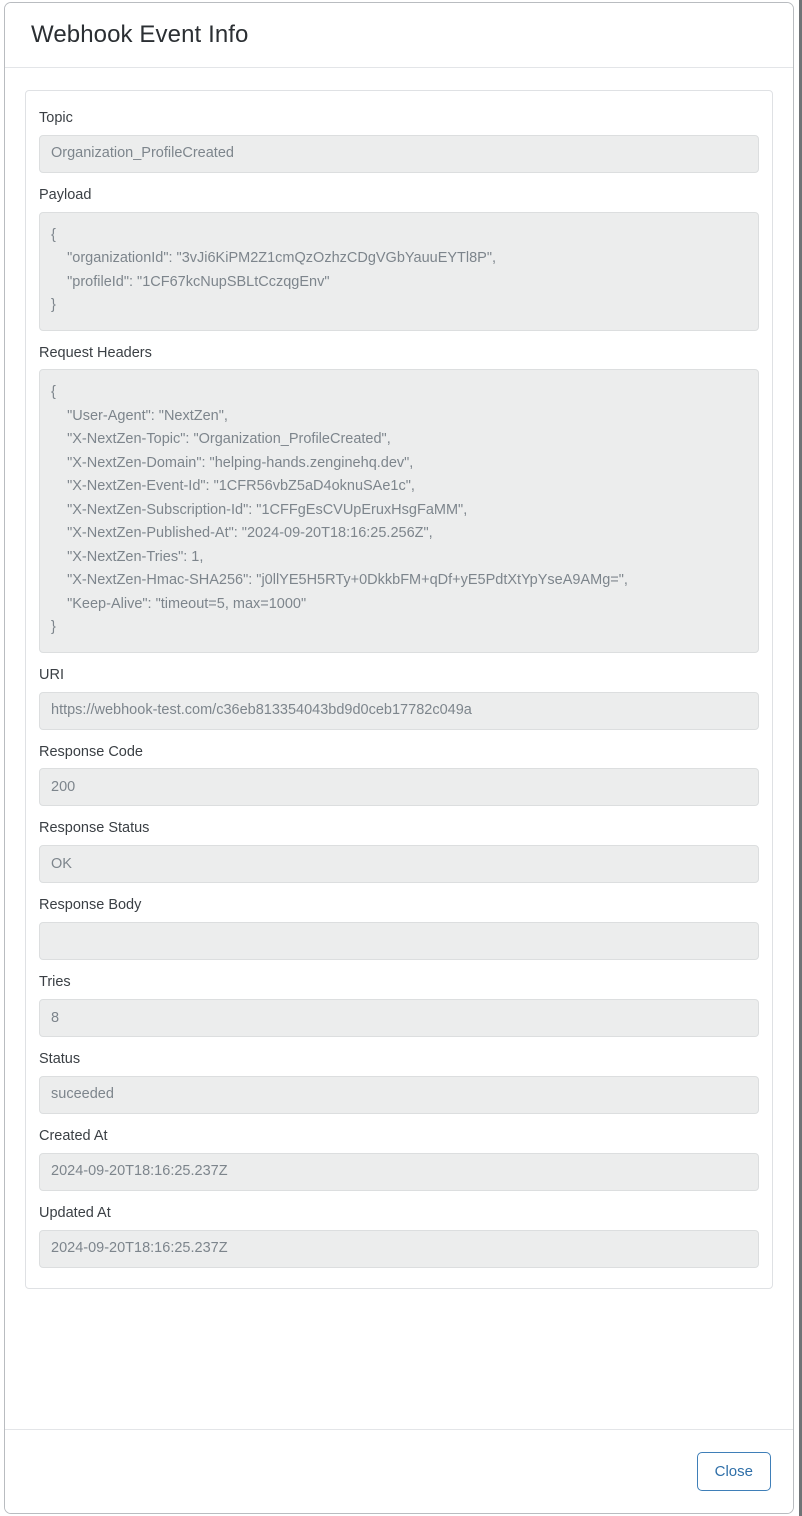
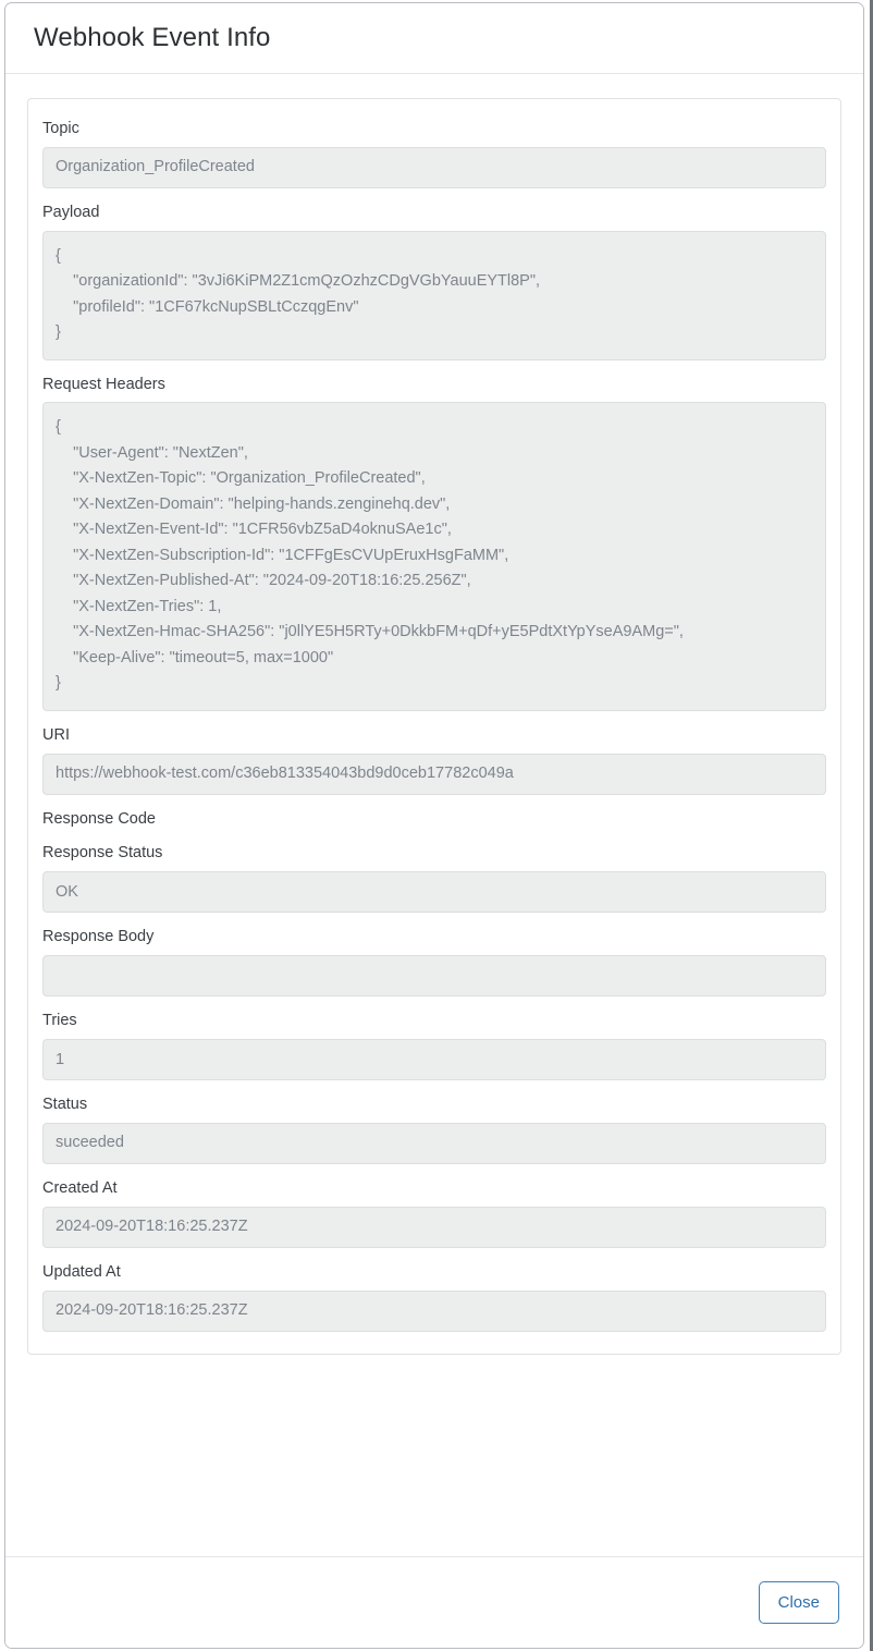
  Webhook Event Info
  Topic
  Organization_ProfileCreated
  Payload
  {
  "organizationId": "3vJi6KiPM2Z1cmQzOzhzCDgVGbYauuEYTl8P",
  "profileId": "1CF67kcNupSBLtCczqgEnv"
  }
  Request Headers
  {
  "User-Agent": "NextZen",
  "X-NextZen-Topic": "Organization_ProfileCreated",
  "X-NextZen-Domain": "helping-hands.zenginehq.dev",
  "X-NextZen-Event-Id": "1CFR56vbZ5aD4oknuSAe1c",
  "X-NextZen-Subscription-Id": "1CFFgEsCVUpEruxHsgFaMM",
  "X-NextZen-Published-At": "2024-09-20T18:16:25.256Z",
  "X-NextZen-Tries": 1,
  "X-NextZen-Hmac-SHA256": "j0llYE5H5RTy+0DkkbFM+qDf+yE5PdtXtYpYseA9AMg=",
  "Keep-Alive": "timeout=5, max=1000"
  }
  URI
  https://webhook-test.com/c36eb813354043bd9d0ceb17782c049a
  Response Code
- 200
  Response Status
  OK
  Response Body
  Tries
- 8
+ 1
  Status
  suceeded
  Created At
  2024-09-20T18:16:25.237Z
  Updated At
  2024-09-20T18:16:25.237Z
  Close
